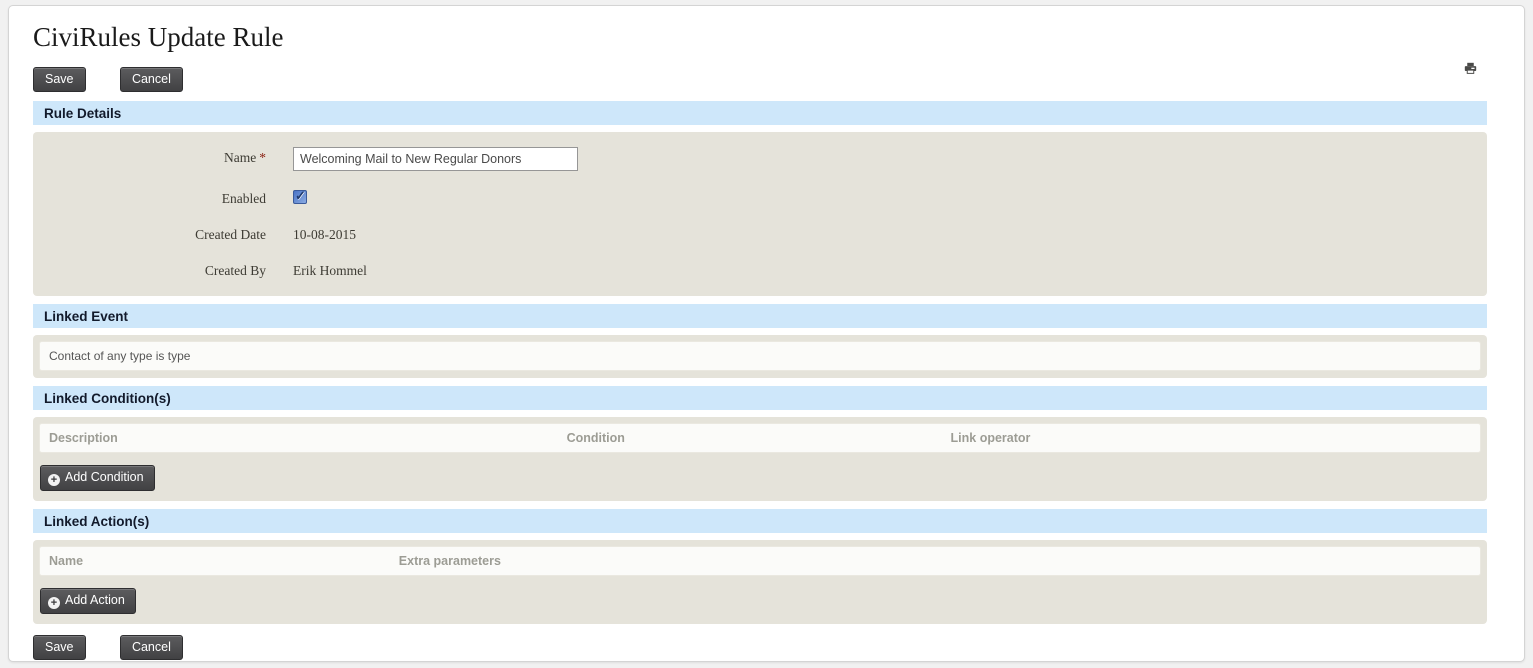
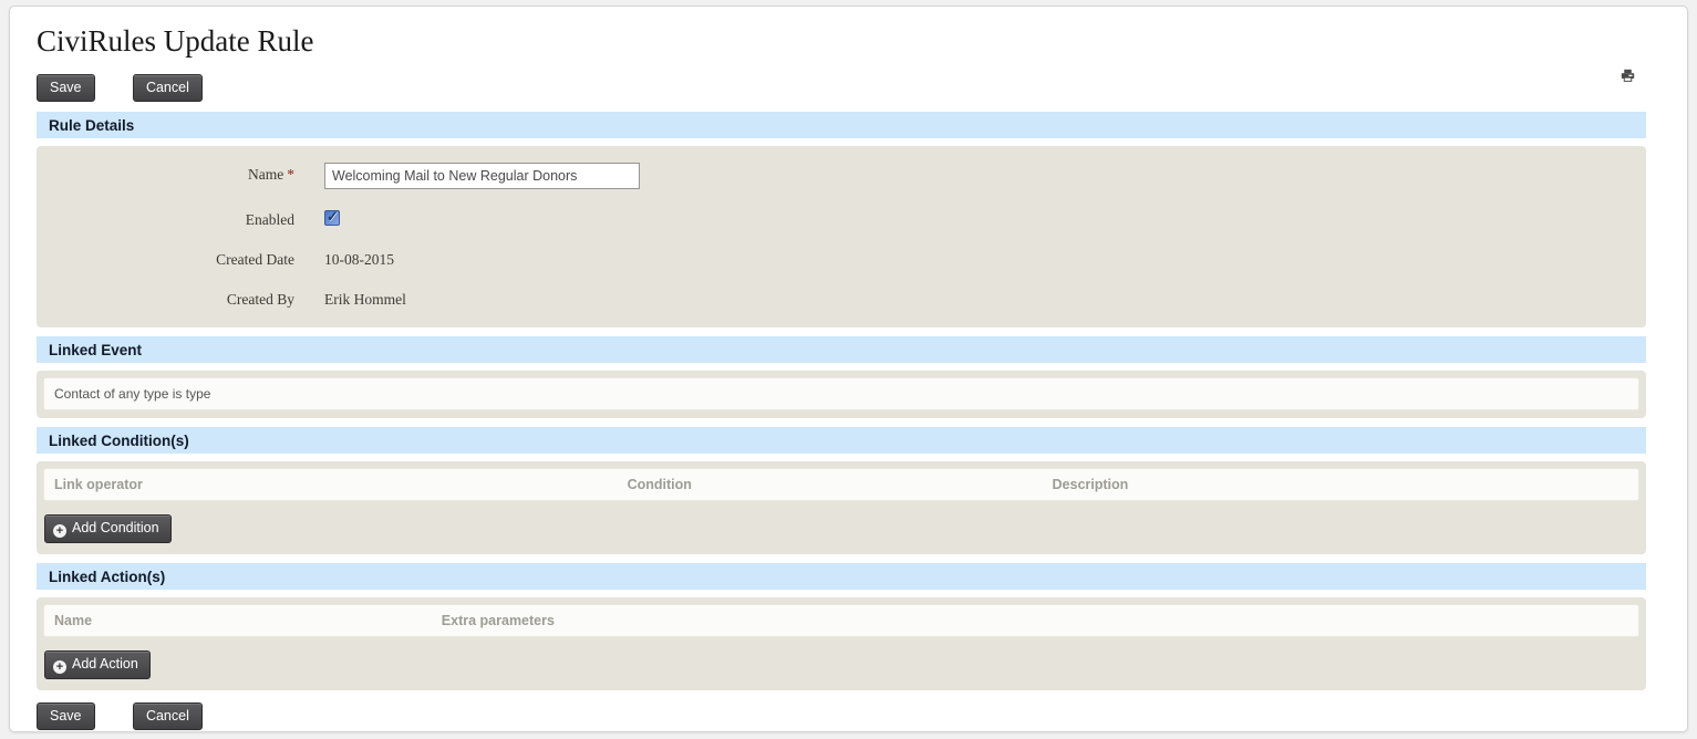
  CiviRules Update Rule
  Save Cancel
  Rule Details
  Name *
  Welcoming Mail to New Regular Donors
  Enabled
  Created Date
  10-08-2015
  Created By
  Erik Hommel
  Linked Event
  Contact of any type is type
  Linked Condition(s)
- Description
+ Link operator
  Condition
- Link operator
+ Description
  Add Condition
  Linked Action(s)
  Name
  Extra parameters
  Add Action
  Save Cancel
